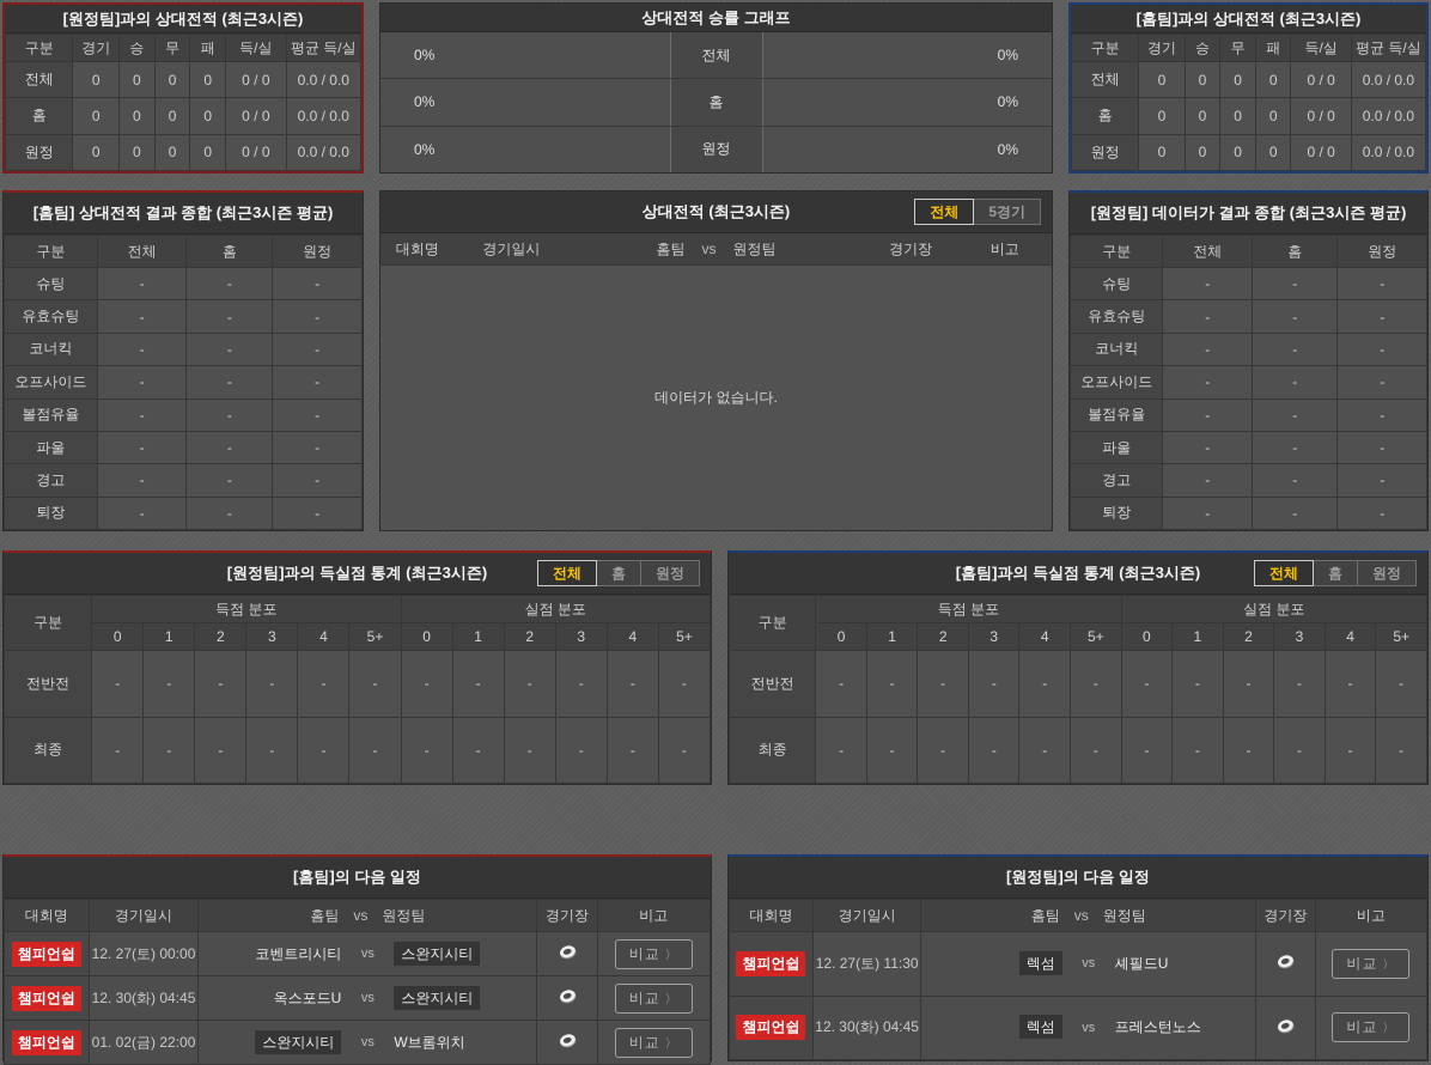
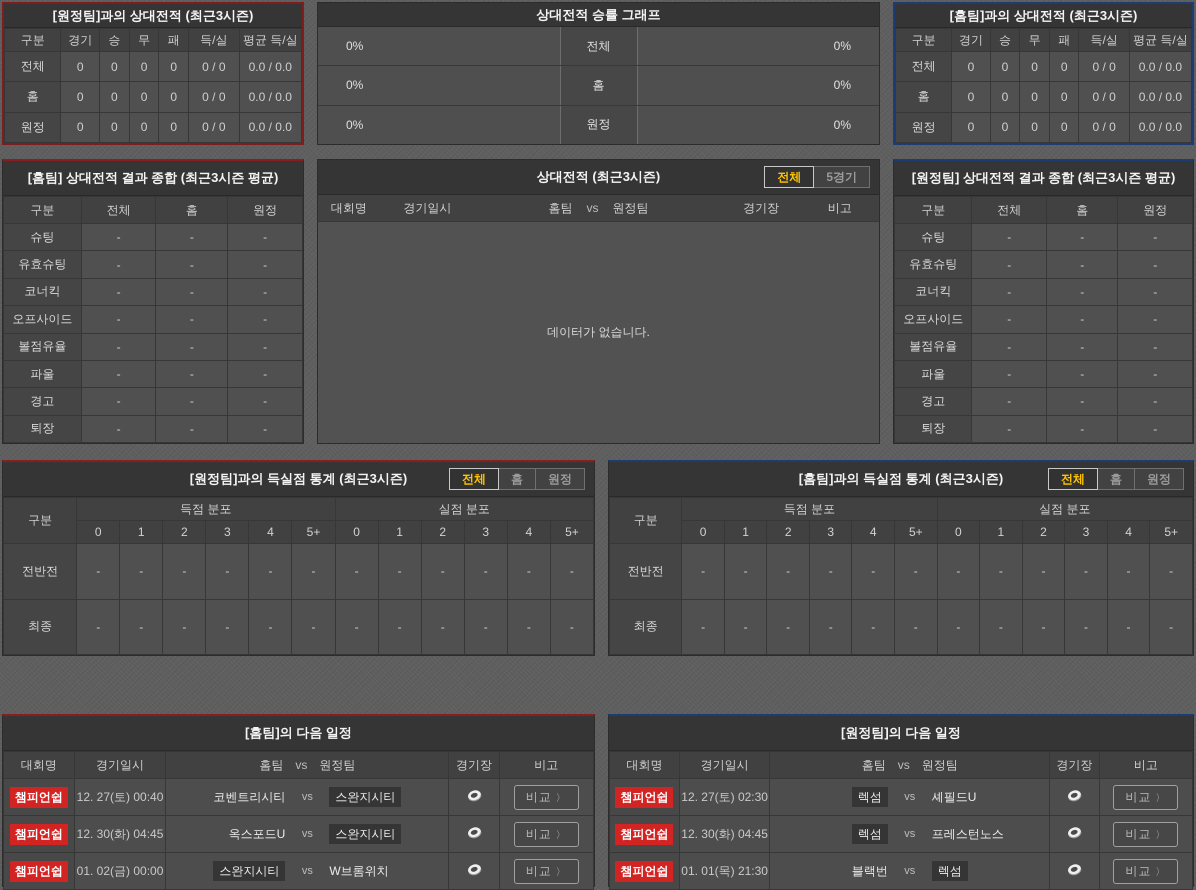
  [원정팀]과의 상대전적 (최근3시즌)
  구분	경기	승	무	패	득/실	평균 득/실
  전체	0	0	0	0	0 / 0	0.0 / 0.0
  홈	0	0	0	0	0 / 0	0.0 / 0.0
  원정	0	0	0	0	0 / 0	0.0 / 0.0
  상대전적 승률 그래프
  0%
  전체
  0%
  0%
  홈
  0%
  0%
  원정
  0%
  [홈팀]과의 상대전적 (최근3시즌)
  구분	경기	승	무	패	득/실	평균 득/실
  전체	0	0	0	0	0 / 0	0.0 / 0.0
  홈	0	0	0	0	0 / 0	0.0 / 0.0
  원정	0	0	0	0	0 / 0	0.0 / 0.0
  [홈팀] 상대전적 결과 종합 (최근3시즌 평균)
  구분	전체	홈	원정
  슈팅	-	-	-
  유효슈팅	-	-	-
  코너킥	-	-	-
  오프사이드	-	-	-
  볼점유율	-	-	-
  파울	-	-	-
  경고	-	-	-
  퇴장	-	-	-
  상대전적 (최근3시즌)
  전체
  5경기
  대회명
  경기일시
  홈팀 vs 원정팀
  경기장
  비고
  데이터가 없습니다.
- [원정팀] 데이터가 결과 종합 (최근3시즌 평균)
+ [원정팀] 상대전적 결과 종합 (최근3시즌 평균)
  구분	전체	홈	원정
  슈팅	-	-	-
  유효슈팅	-	-	-
  코너킥	-	-	-
  오프사이드	-	-	-
  볼점유율	-	-	-
  파울	-	-	-
  경고	-	-	-
  퇴장	-	-	-
  [원정팀]과의 득실점 통계 (최근3시즌)
  전체
  홈
  원정
  구분	득점 분포	실점 분포
  0	1	2	3	4	5+	0	1	2	3	4	5+
  전반전	-	-	-	-	-	-	-	-	-	-	-	-
  최종	-	-	-	-	-	-	-	-	-	-	-	-
  [홈팀]과의 득실점 통계 (최근3시즌)
  전체
  홈
  원정
  구분	득점 분포	실점 분포
  0	1	2	3	4	5+	0	1	2	3	4	5+
  전반전	-	-	-	-	-	-	-	-	-	-	-	-
  최종	-	-	-	-	-	-	-	-	-	-	-	-
  [홈팀]의 다음 일정
  대회명	경기일시	홈팀 vs 원정팀	경기장	비고
- 챔피언쉽	12. 27(토) 00:00	코벤트리시티 vs 스완지시티		비교 〉
+ 챔피언쉽	12. 27(토) 00:40	코벤트리시티 vs 스완지시티		비교 〉
  챔피언쉽	12. 30(화) 04:45	옥스포드U vs 스완지시티		비교 〉
- 챔피언쉽	01. 02(금) 22:00	스완지시티 vs W브롬위치		비교 〉
+ 챔피언쉽	01. 02(금) 00:00	스완지시티 vs W브롬위치		비교 〉
  [원정팀]의 다음 일정
  대회명	경기일시	홈팀 vs 원정팀	경기장	비고
- 챔피언쉽	12. 27(토) 11:30	렉섬 vs 셰필드U		비교 〉
+ 챔피언쉽	12. 27(토) 02:30	렉섬 vs 셰필드U		비교 〉
  챔피언쉽	12. 30(화) 04:45	렉섬 vs 프레스턴노스		비교 〉
+ 챔피언쉽	01. 01(목) 21:30	블랙번 vs 렉섬		비교 〉
